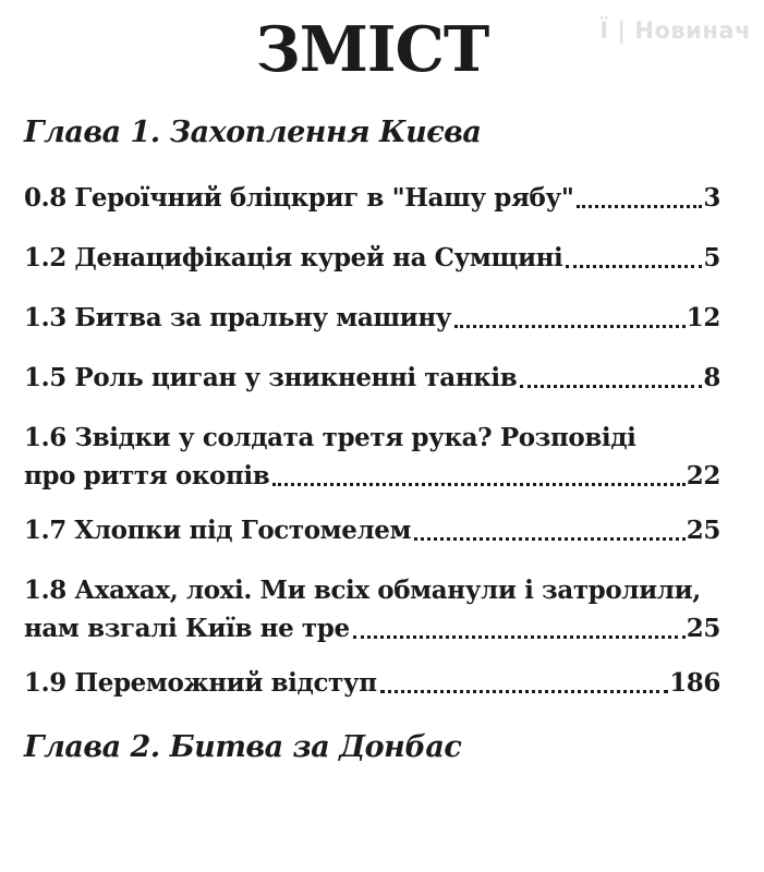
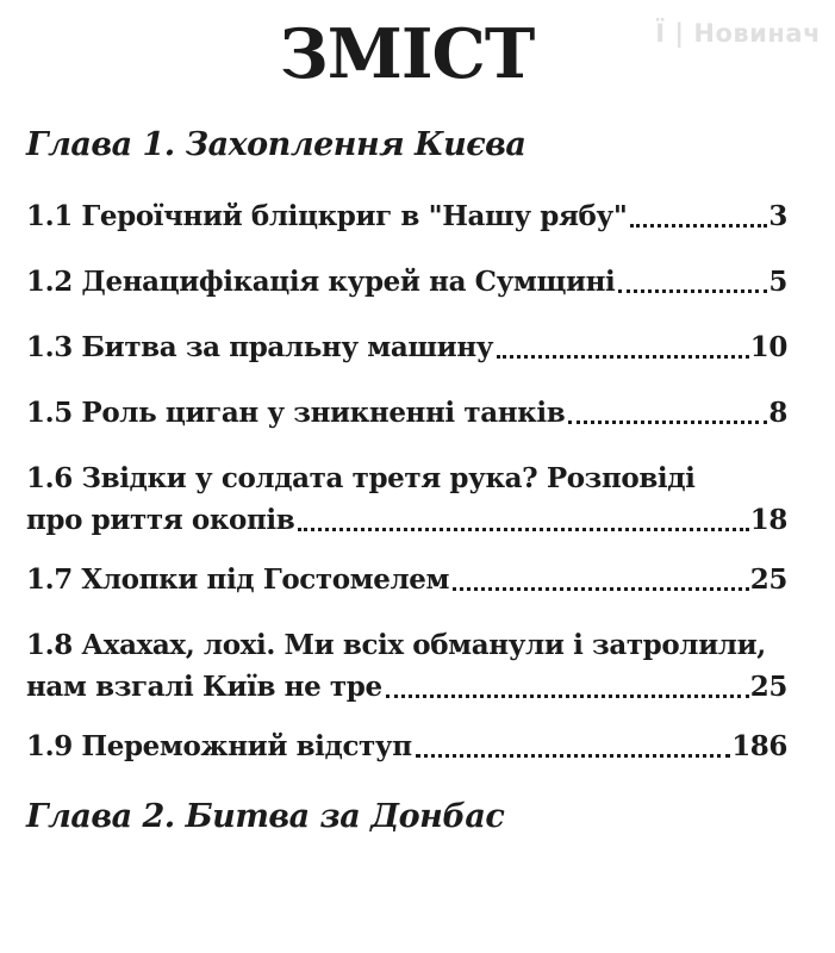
  Ї | Новинач
  ЗМІСТ
  Глава 1. Захоплення Києва
- 0.8 Героїчний бліцкриг в "Нашу рябу"
+ 1.1 Героїчний бліцкриг в "Нашу рябу"
  3
  1.2 Денацифікація курей на Сумщині
  5
  1.3 Битва за пральну машину
- 12
+ 10
  1.5 Роль циган у зникненні танків
  8
  1.6 Звідки у солдата третя рука? Розповіді
  про риття окопів
- 22
+ 18
  1.7 Хлопки під Гостомелем
  25
  1.8 Ахахах, лохі. Ми всіх обманули і затролили,
  нам взгалі Київ не тре
  25
  1.9 Переможний відступ
  186
  Глава 2. Битва за Донбас
